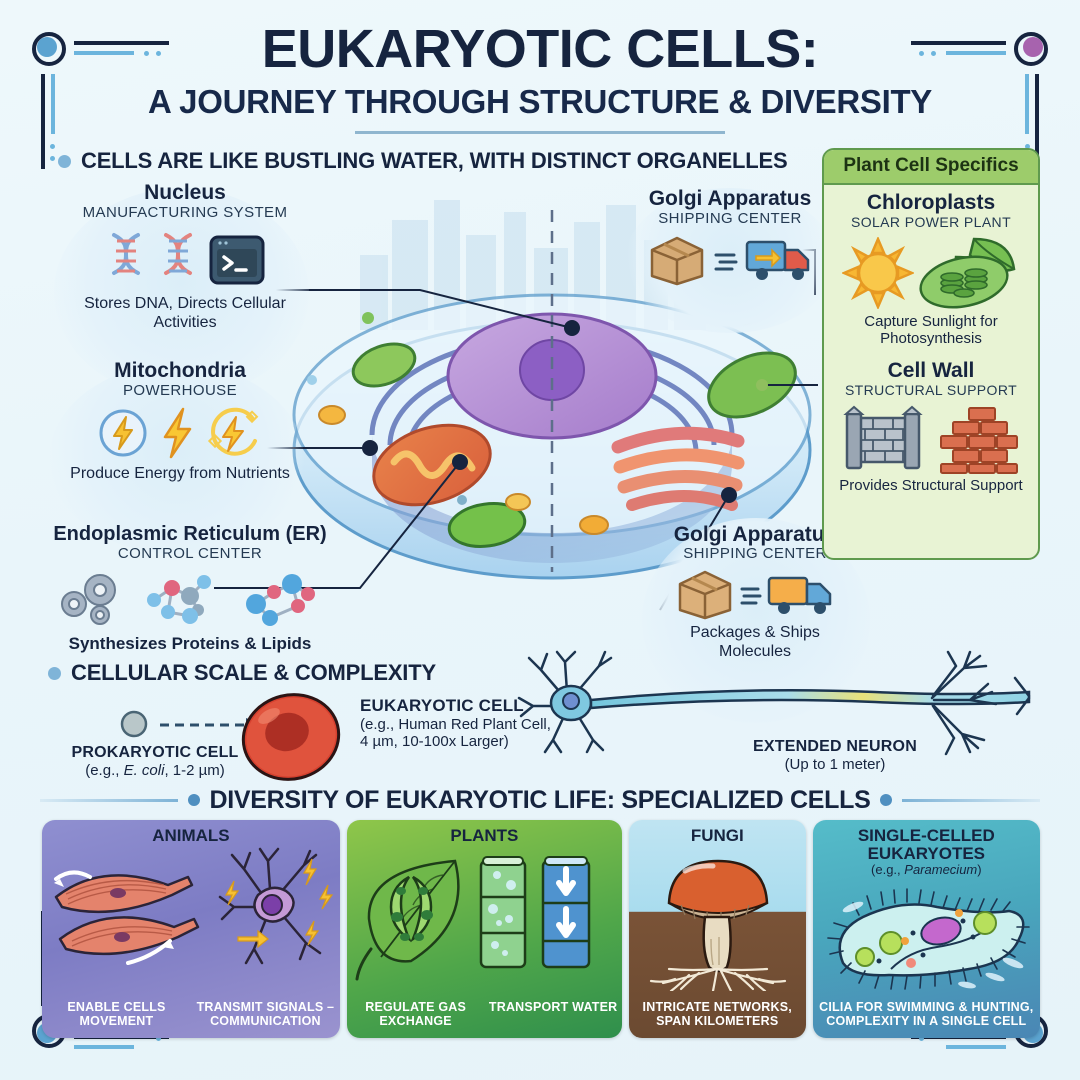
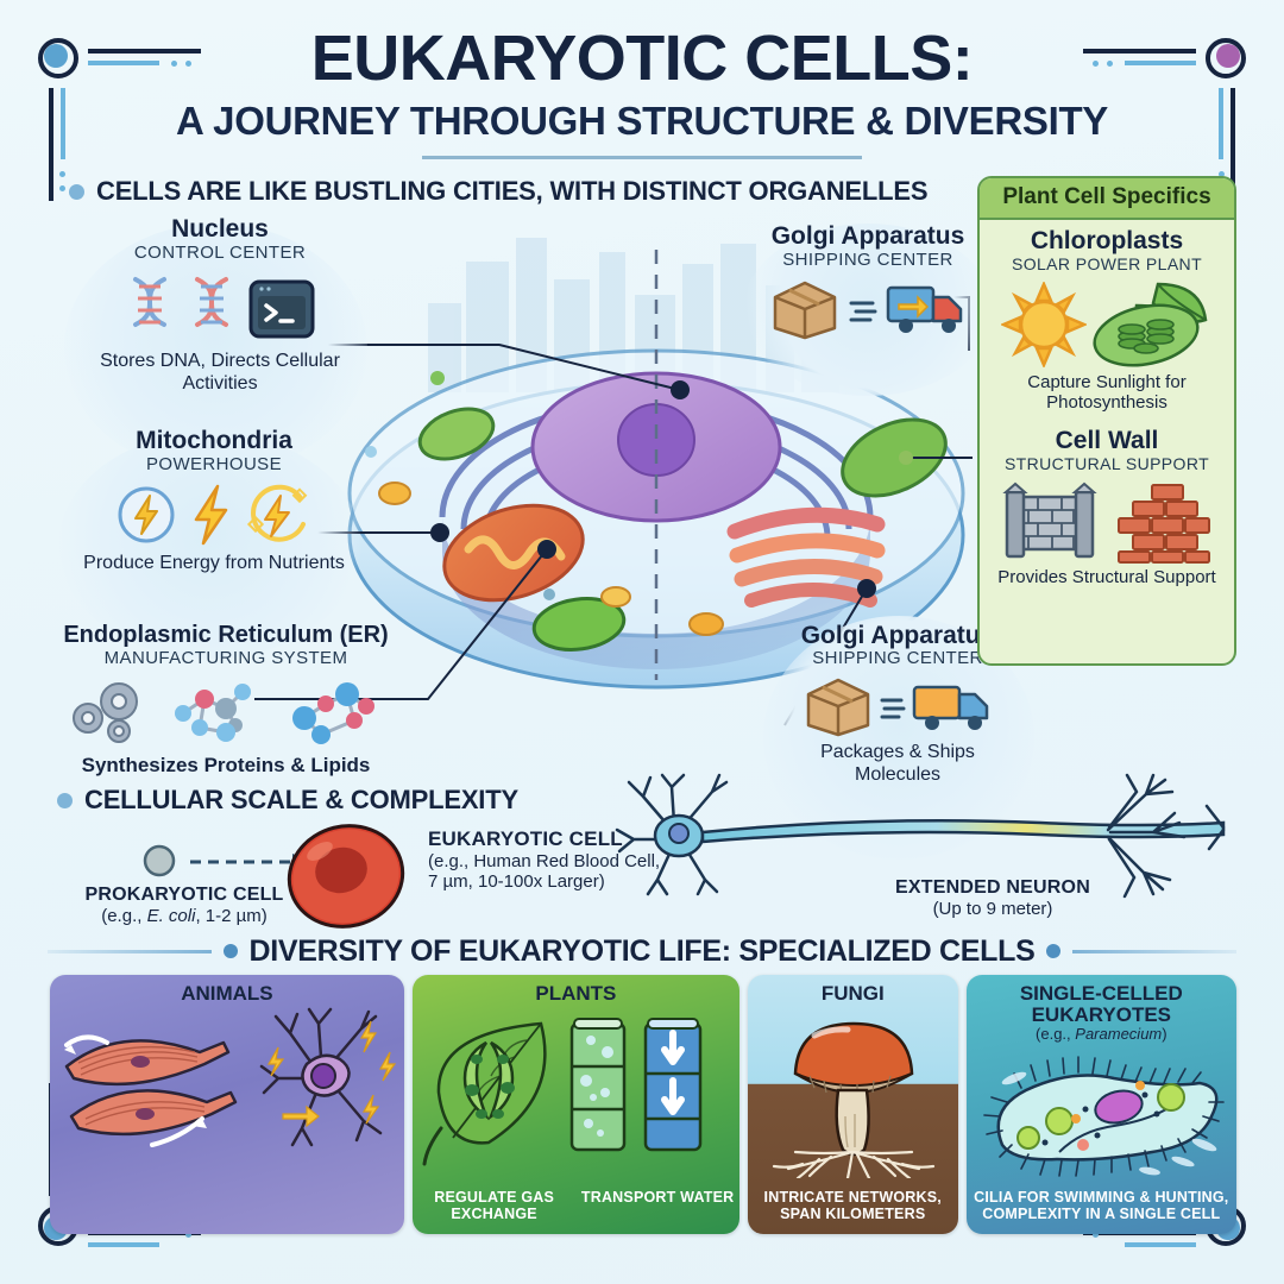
  EUKARYOTIC CELLS:
  A JOURNEY THROUGH STRUCTURE & DIVERSITY
- CELLS ARE LIKE BUSTLING WATER, WITH DISTINCT ORGANELLES
+ CELLS ARE LIKE BUSTLING CITIES, WITH DISTINCT ORGANELLES
  Nucleus
- MANUFACTURING SYSTEM
+ CONTROL CENTER
  Stores DNA, Directs Cellular Activities
  Mitochondria
  POWERHOUSE
  Produce Energy from Nutrients
  Endoplasmic Reticulum (ER)
- CONTROL CENTER
+ MANUFACTURING SYSTEM
  Synthesizes Proteins & Lipids
  Golgi Apparatus
  SHIPPING CENTER
  Golgi Apparatu
  SHIPPING CENTER
  Packages & Ships Molecules
  Plant Cell Specifics
  Chloroplasts
  SOLAR POWER PLANT
  Capture Sunlight for Photosynthesis
  Cell Wall
  STRUCTURAL SUPPORT
  Provides Structural Support
  CELLULAR SCALE & COMPLEXITY
  PROKARYOTIC CELL
  (e.g., E. coli, 1-2 µm)
  EUKARYOTIC CELL
- (e.g., Human Red Plant Cell,
+ (e.g., Human Red Blood Cell,
- 4 µm, 10-100x Larger)
+ 7 µm, 10-100x Larger)
  EXTENDED NEURON
- (Up to 1 meter)
+ (Up to 9 meter)
  DIVERSITY OF EUKARYOTIC LIFE: SPECIALIZED CELLS
  ANIMALS
- ENABLE CELLS MOVEMENT
- TRANSMIT SIGNALS – COMMUNICATION
  PLANTS
  REGULATE GAS EXCHANGE
  TRANSPORT WATER
  FUNGI
  INTRICATE NETWORKS, SPAN KILOMETERS
  SINGLE-CELLED EUKARYOTES
  (e.g., Paramecium)
  CILIA FOR SWIMMING & HUNTING, COMPLEXITY IN A SINGLE CELL
